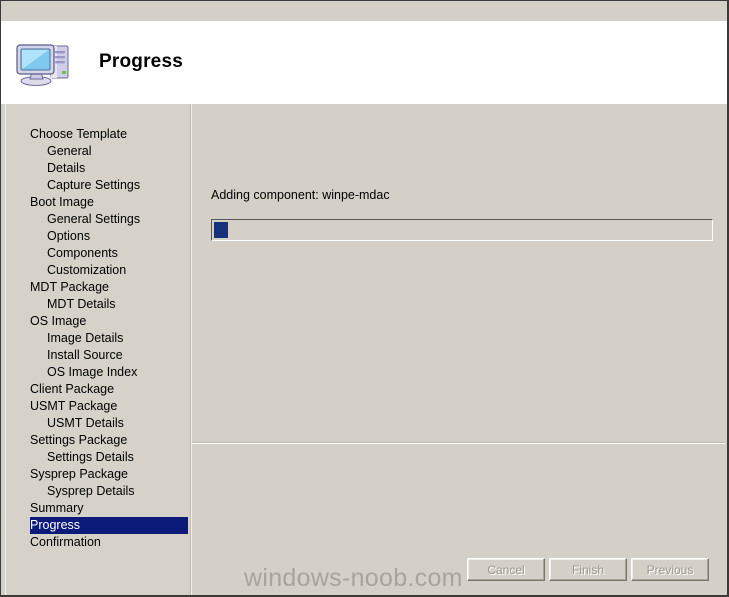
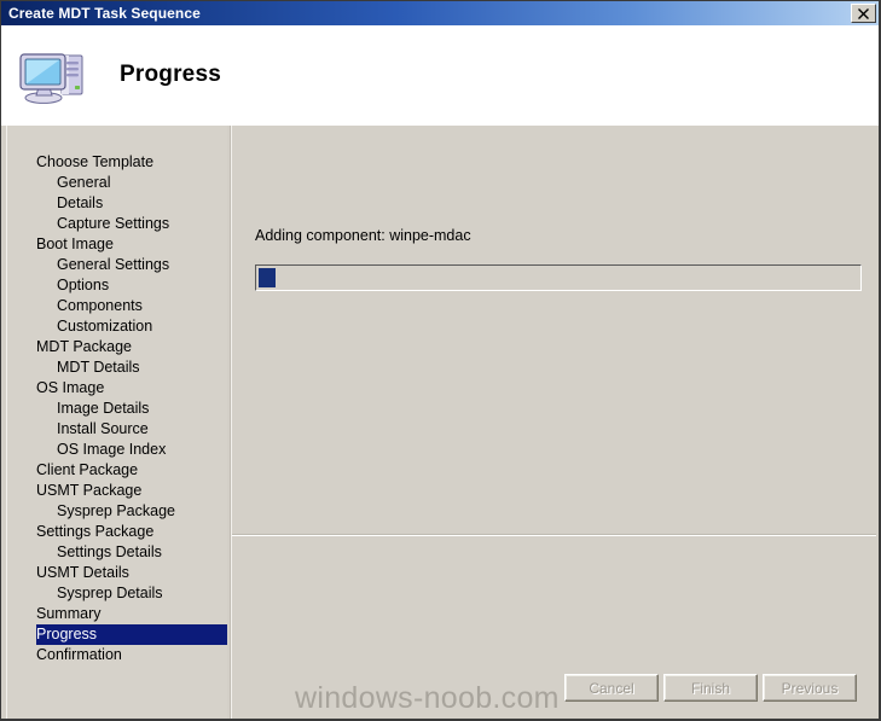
+ Create MDT Task Sequence
  Progress
  Choose Template
  General
  Details
  Capture Settings
  Boot Image
  General Settings
  Options
  Components
  Customization
  MDT Package
  MDT Details
  OS Image
  Image Details
  Install Source
  OS Image Index
  Client Package
  USMT Package
- USMT Details
+ Sysprep Package
  Settings Package
  Settings Details
- Sysprep Package
+ USMT Details
  Sysprep Details
  Summary
  Progress
  Confirmation
  Adding component: winpe-mdac
  windows-noob.com
  Cancel
  Finish
  Previous
